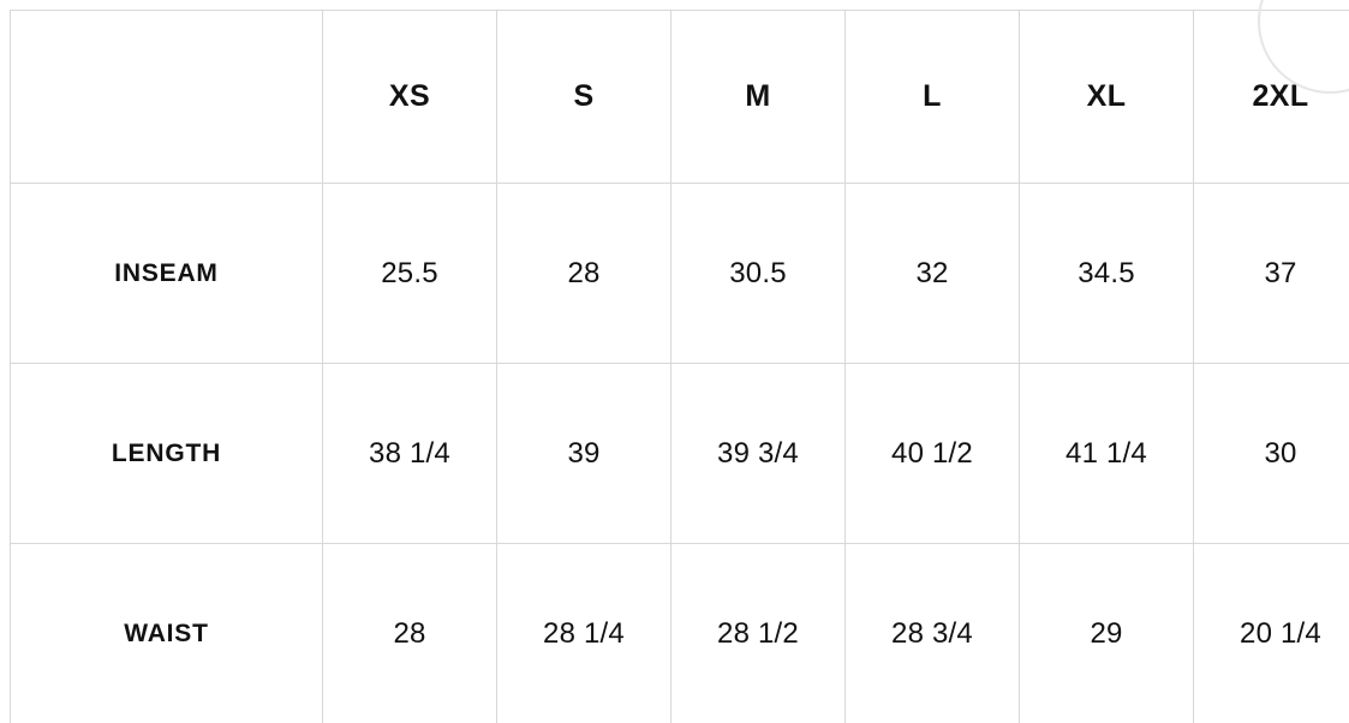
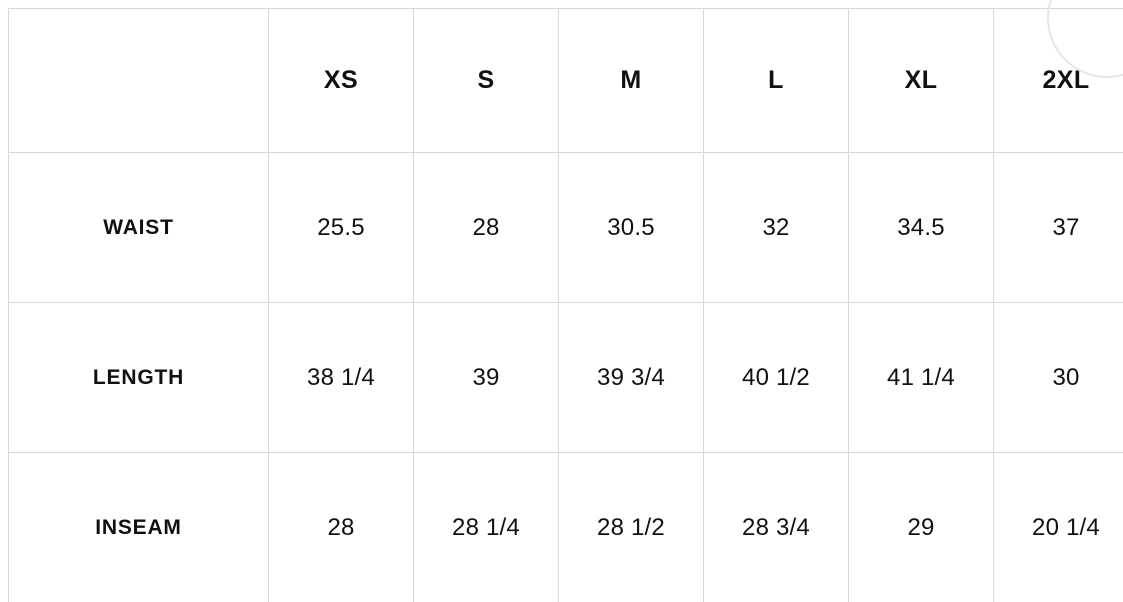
  	XS	S	M	L	XL	2XL
- INSEAM	25.5	28	30.5	32	34.5	37
+ WAIST	25.5	28	30.5	32	34.5	37
  LENGTH	38 1/4	39	39 3/4	40 1/2	41 1/4	30
- WAIST	28	28 1/4	28 1/2	28 3/4	29	20 1/4
+ INSEAM	28	28 1/4	28 1/2	28 3/4	29	20 1/4
